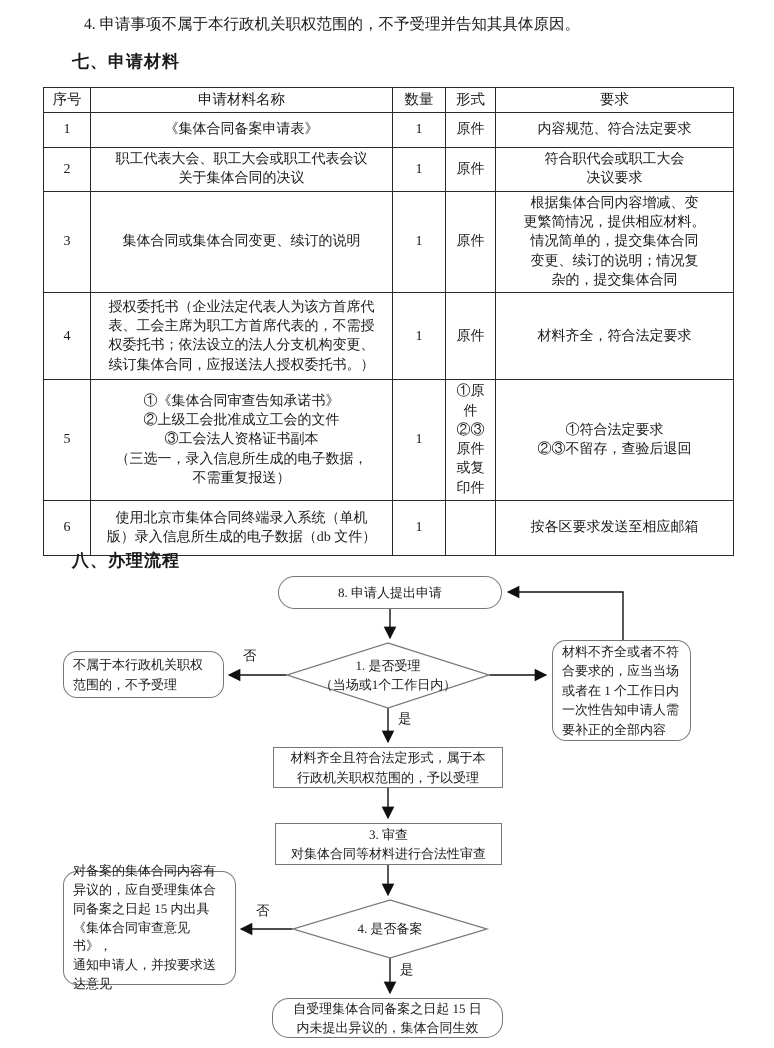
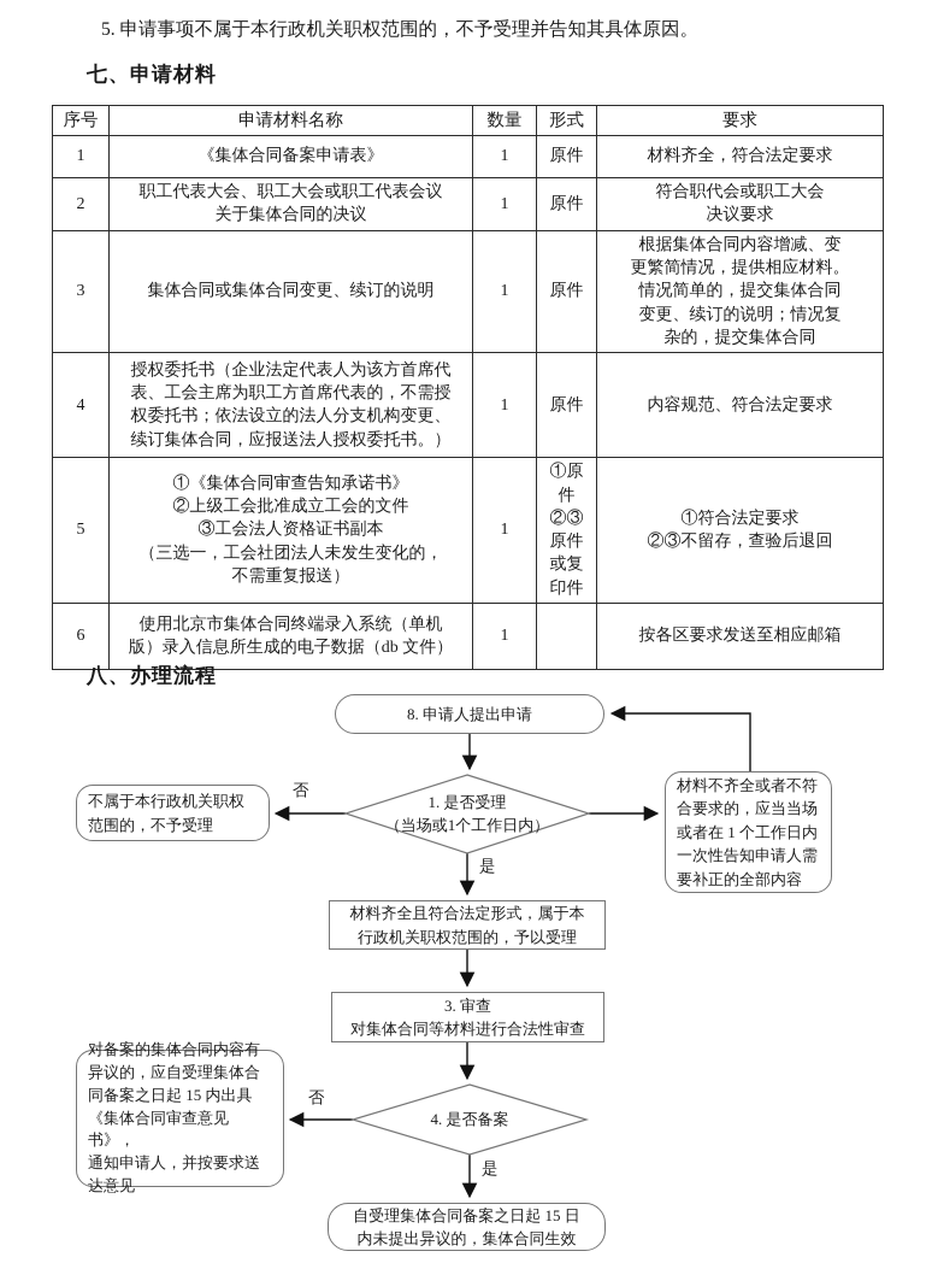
- 4. 申请事项不属于本行政机关职权范围的，不予受理并告知其具体原因。
+ 5. 申请事项不属于本行政机关职权范围的，不予受理并告知其具体原因。
  七、申请材料
  序号	申请材料名称	数量	形式	要求
- 1	《集体合同备案申请表》	1	原件	内容规范、符合法定要求
+ 1	《集体合同备案申请表》	1	原件	材料齐全，符合法定要求
  2	职工代表大会、职工大会或职工代表会议 关于集体合同的决议	1	原件	符合职代会或职工大会 决议要求
  3	集体合同或集体合同变更、续订的说明	1	原件	根据集体合同内容增减、变 更繁简情况，提供相应材料。 情况简单的，提交集体合同 变更、续订的说明；情况复 杂的，提交集体合同
- 4	授权委托书（企业法定代表人为该方首席代 表、工会主席为职工方首席代表的，不需授 权委托书；依法设立的法人分支机构变更、 续订集体合同，应报送法人授权委托书。）	1	原件	材料齐全，符合法定要求
+ 4	授权委托书（企业法定代表人为该方首席代 表、工会主席为职工方首席代表的，不需授 权委托书；依法设立的法人分支机构变更、 续订集体合同，应报送法人授权委托书。）	1	原件	内容规范、符合法定要求
- 5	①《集体合同审查告知承诺书》 ②上级工会批准成立工会的文件 ③工会法人资格证书副本 （三选一，录入信息所生成的电子数据， 不需重复报送）	1	①原件 ②③原件 或复印件	①符合法定要求 ②③不留存，查验后退回
+ 5	①《集体合同审查告知承诺书》 ②上级工会批准成立工会的文件 ③工会法人资格证书副本 （三选一，工会社团法人未发生变化的， 不需重复报送）	1	①原件 ②③原件 或复印件	①符合法定要求 ②③不留存，查验后退回
  6	使用北京市集体合同终端录入系统（单机 版）录入信息所生成的电子数据（db 文件）	1		按各区要求发送至相应邮箱
  八、办理流程
  8. 申请人提出申请
  1. 是否受理
  （当场或1个工作日内）
  不属于本行政机关职权
  范围的，不予受理
  材料不齐全或者不符
  合要求的，应当当场
  或者在 1 个工作日内
  一次性告知申请人需
  要补正的全部内容
  材料齐全且符合法定形式，属于本
  行政机关职权范围的，予以受理
  3. 审查
  对集体合同等材料进行合法性审查
  4. 是否备案
  对备案的集体合同内容有
  异议的，应自受理集体合
  同备案之日起 15 内出具
  《集体合同审查意见书》，
  通知申请人，并按要求送
  达意见
  自受理集体合同备案之日起 15 日
  内未提出异议的，集体合同生效
  否
  是
  否
  是
